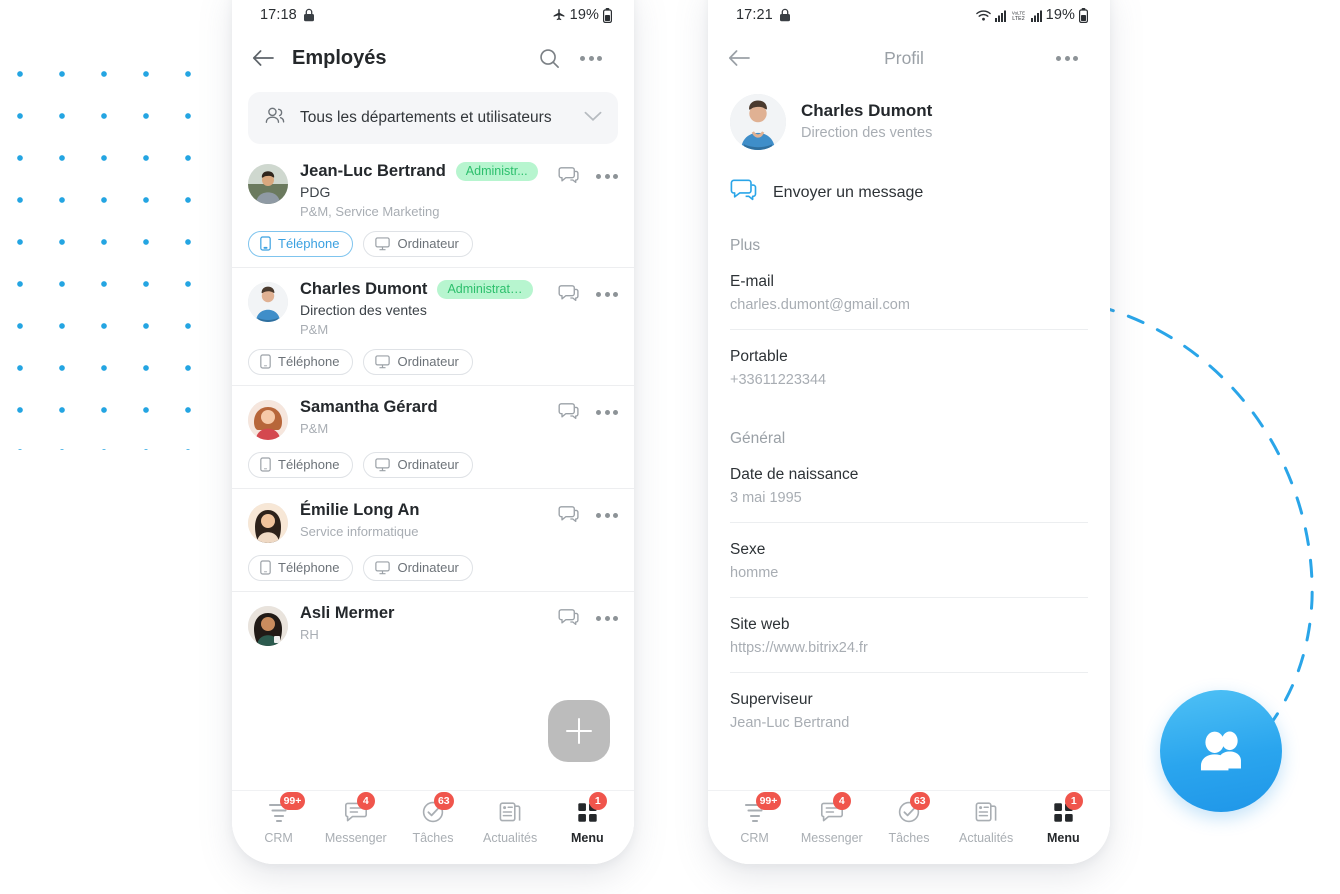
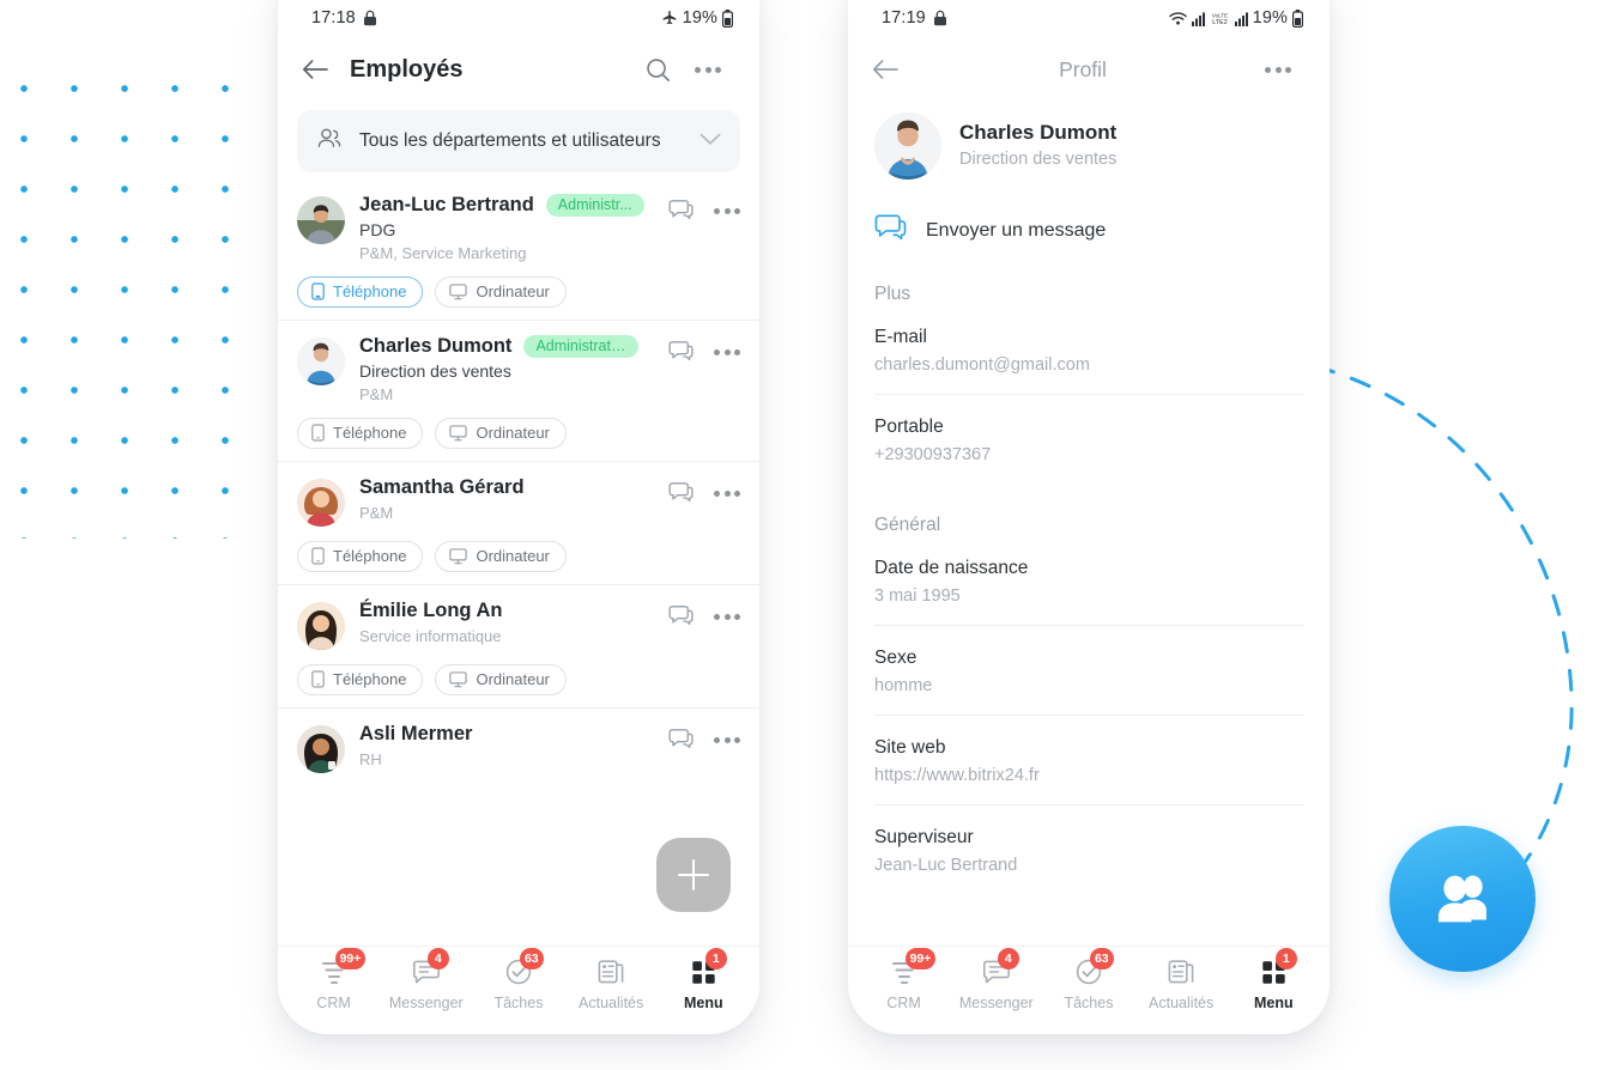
  17:18
  19%
  Employés
  Tous les départements et utilisateurs
  Jean-Luc Bertrand
  Administr...
  PDG
  P&M, Service Marketing
  Téléphone
  Ordinateur
  Charles Dumont
  Administrateur
  Direction des ventes
  P&M
  Téléphone
  Ordinateur
  Samantha Gérard
  P&M
  Téléphone
  Ordinateur
  Émilie Long An
  Service informatique
  Téléphone
  Ordinateur
  Asli Mermer
  RH
  99+
  CRM
  4
  Messenger
  63
  Tâches
  Actualités
  1
  Menu
- 17:21
+ 17:19
  19%
  Profil
  Charles Dumont
  Direction des ventes
  Envoyer un message
  Plus
  E-mail
  charles.dumont@gmail.com
  Portable
- +33611223344
+ +29300937367
  Général
  Date de naissance
  3 mai 1995
  Sexe
  homme
  Site web
  https://www.bitrix24.fr
  Superviseur
  Jean-Luc Bertrand
  99+
  CRM
  4
  Messenger
  63
  Tâches
  Actualités
  1
  Menu
